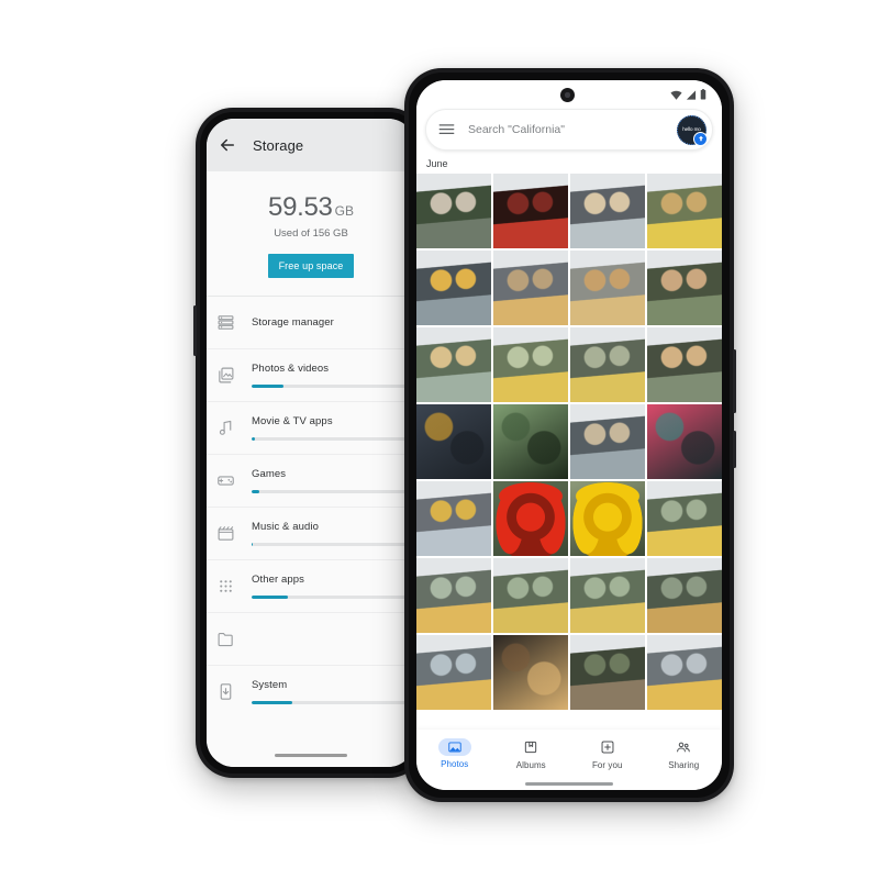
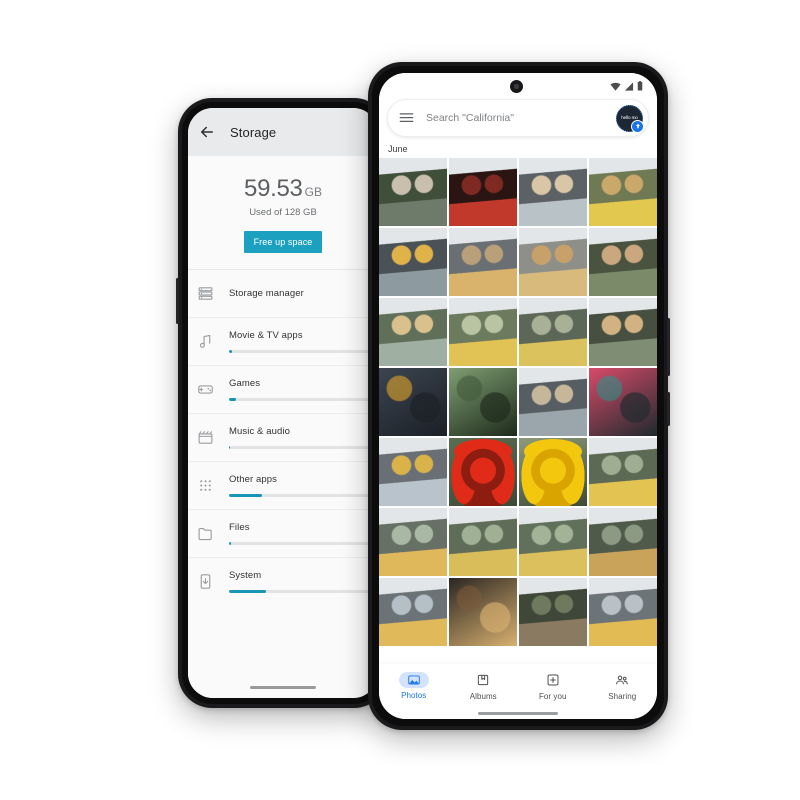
  Storage
  59.53 GB
- Used of 156 GB
+ Used of 128 GB
  Free up space
  Storage manager
- Photos & videos
  Movie & TV apps
  Games
  Music & audio
  Other apps
+ Files
  System
  Search "California"
  June
  Photos
  Albums
  For you
  Sharing
